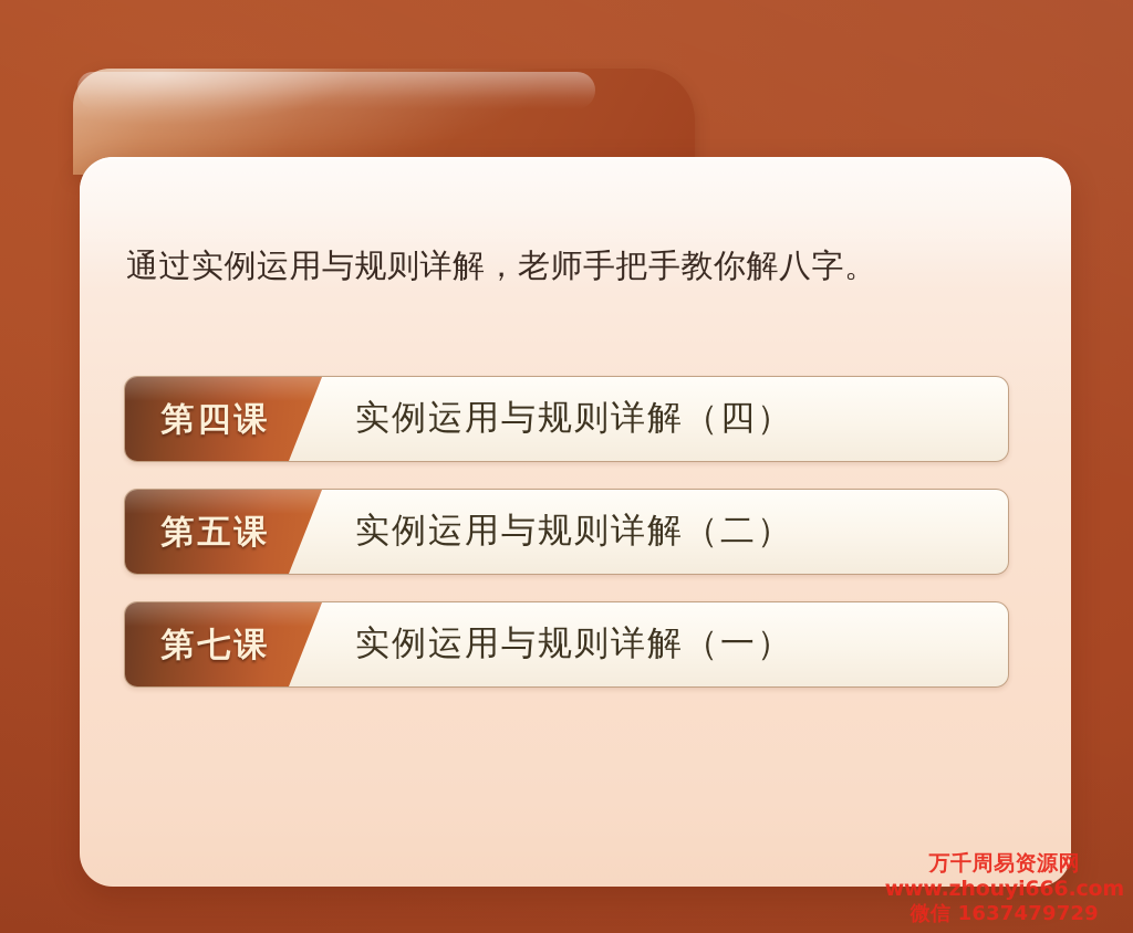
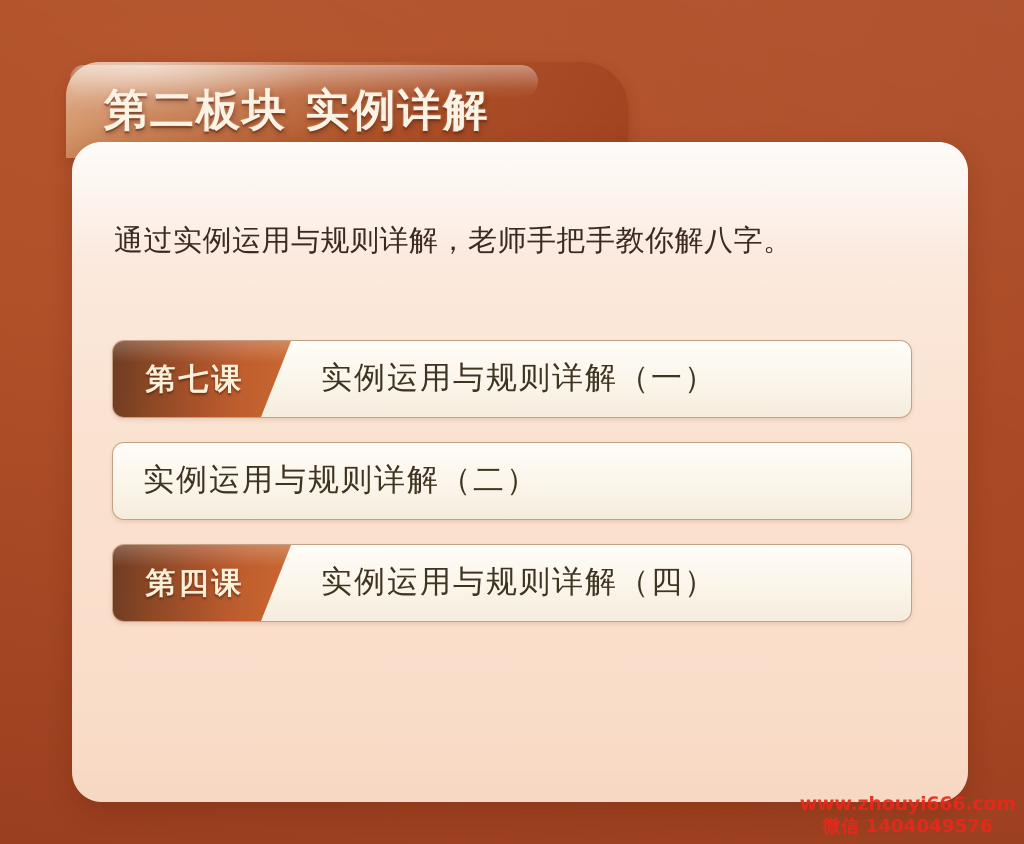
+ 第二板块 实例详解
  通过实例运用与规则详解，老师手把手教你解八字。
- 第四课
+ 第七课
- 实例运用与规则详解（四）
+ 实例运用与规则详解（一）
- 第五课
  实例运用与规则详解（二）
- 第七课
+ 第四课
- 实例运用与规则详解（一）
+ 实例运用与规则详解（四）
- 万千周易资源网
  www.zhouyi666.com
- 微信 1637479729
+ 微信 1404049576
